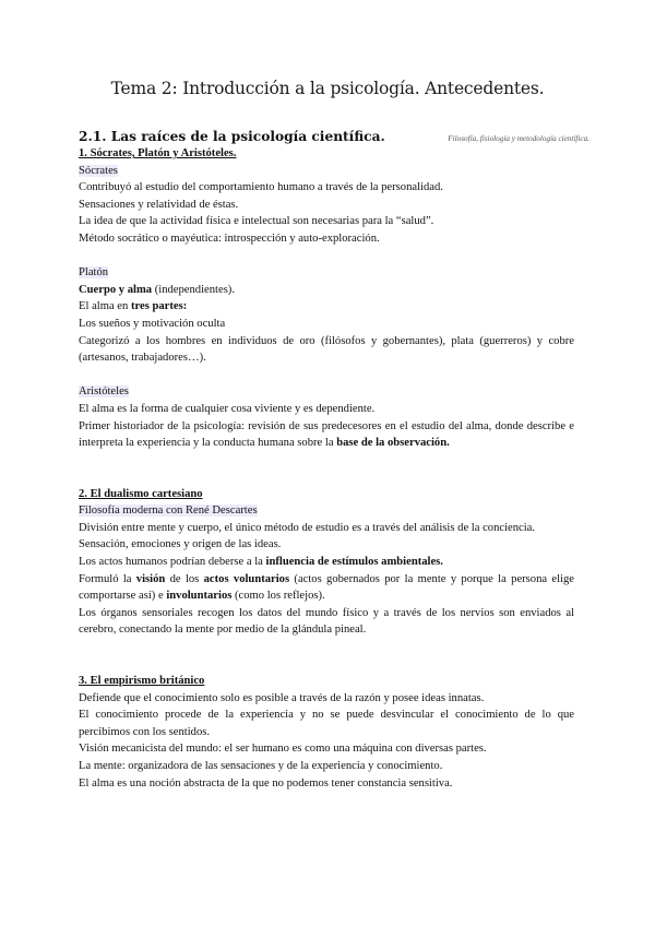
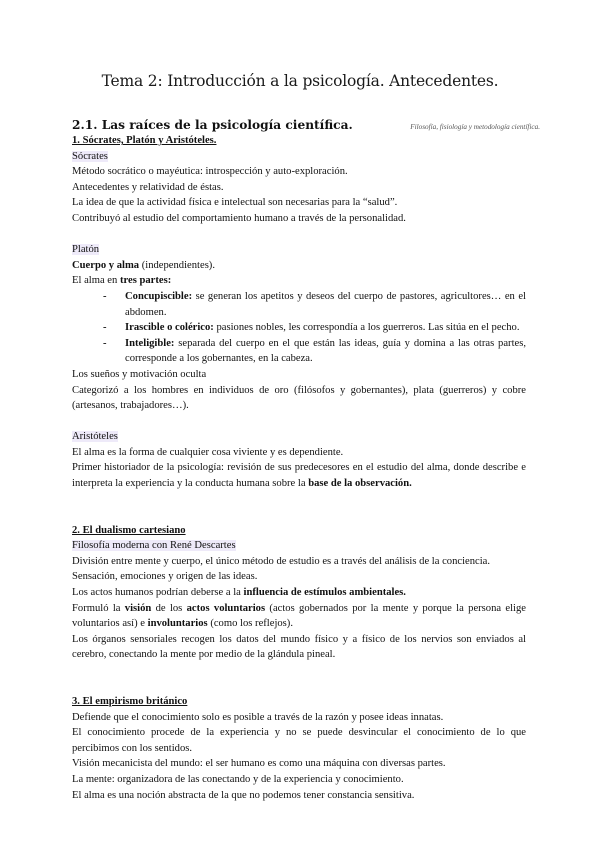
  Tema 2: Introducción a la psicología. Antecedentes.
  2.1. Las raíces de la psicología científica.
  Filosofía, fisiología y metodología científica.
  1. Sócrates, Platón y Aristóteles.
  Sócrates
- Contribuyó al estudio del comportamiento humano a través de la personalidad.
+ Método socrático o mayéutica: introspección y auto-exploración.
- Sensaciones y relatividad de éstas.
+ Antecedentes y relatividad de éstas.
  La idea de que la actividad física e intelectual son necesarias para la “salud”.
- Método socrático o mayéutica: introspección y auto-exploración.
+ Contribuyó al estudio del comportamiento humano a través de la personalidad.
  Platón
  Cuerpo y alma (independientes).
  El alma en tres partes:
+ Concupiscible: se generan los apetitos y deseos del cuerpo de pastores, agricultores… en el abdomen.
+ Irascible o colérico: pasiones nobles, les correspondía a los guerreros. Las sitúa en el pecho.
+ Inteligible: separada del cuerpo en el que están las ideas, guía y domina a las otras partes, corresponde a los gobernantes, en la cabeza.
  Los sueños y motivación oculta
  Categorizó a los hombres en individuos de oro (filósofos y gobernantes), plata (guerreros) y cobre (artesanos, trabajadores…).
  Aristóteles
  El alma es la forma de cualquier cosa viviente y es dependiente.
  Primer historiador de la psicología: revisión de sus predecesores en el estudio del alma, donde describe e interpreta la experiencia y la conducta humana sobre la base de la observación.
  2. El dualismo cartesiano
  Filosofía moderna con René Descartes
  División entre mente y cuerpo, el único método de estudio es a través del análisis de la conciencia.
  Sensación, emociones y origen de las ideas.
  Los actos humanos podrían deberse a la influencia de estímulos ambientales.
- Formuló la visión de los actos voluntarios (actos gobernados por la mente y porque la persona elige comportarse así) e involuntarios (como los reflejos).
+ Formuló la visión de los actos voluntarios (actos gobernados por la mente y porque la persona elige voluntarios así) e involuntarios (como los reflejos).
- Los órganos sensoriales recogen los datos del mundo físico y a través de los nervios son enviados al cerebro, conectando la mente por medio de la glándula pineal.
+ Los órganos sensoriales recogen los datos del mundo físico y a físico de los nervios son enviados al cerebro, conectando la mente por medio de la glándula pineal.
  3. El empirismo británico
  Defiende que el conocimiento solo es posible a través de la razón y posee ideas innatas.
  El conocimiento procede de la experiencia y no se puede desvincular el conocimiento de lo que percibimos con los sentidos.
  Visión mecanicista del mundo: el ser humano es como una máquina con diversas partes.
- La mente: organizadora de las sensaciones y de la experiencia y conocimiento.
+ La mente: organizadora de las conectando y de la experiencia y conocimiento.
  El alma es una noción abstracta de la que no podemos tener constancia sensitiva.
